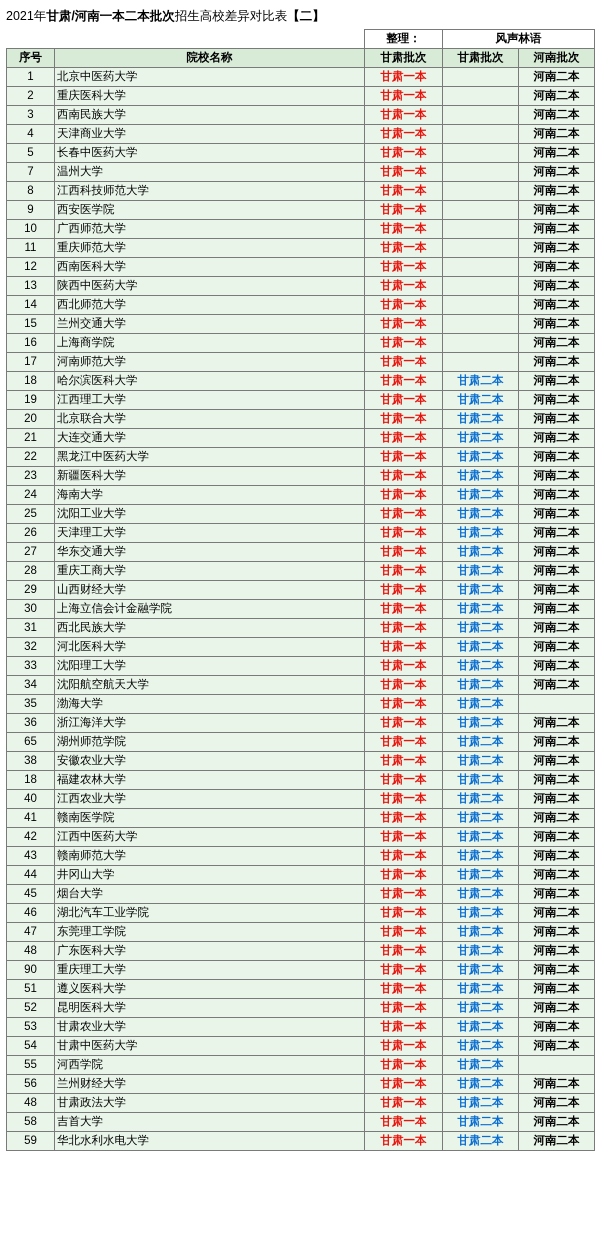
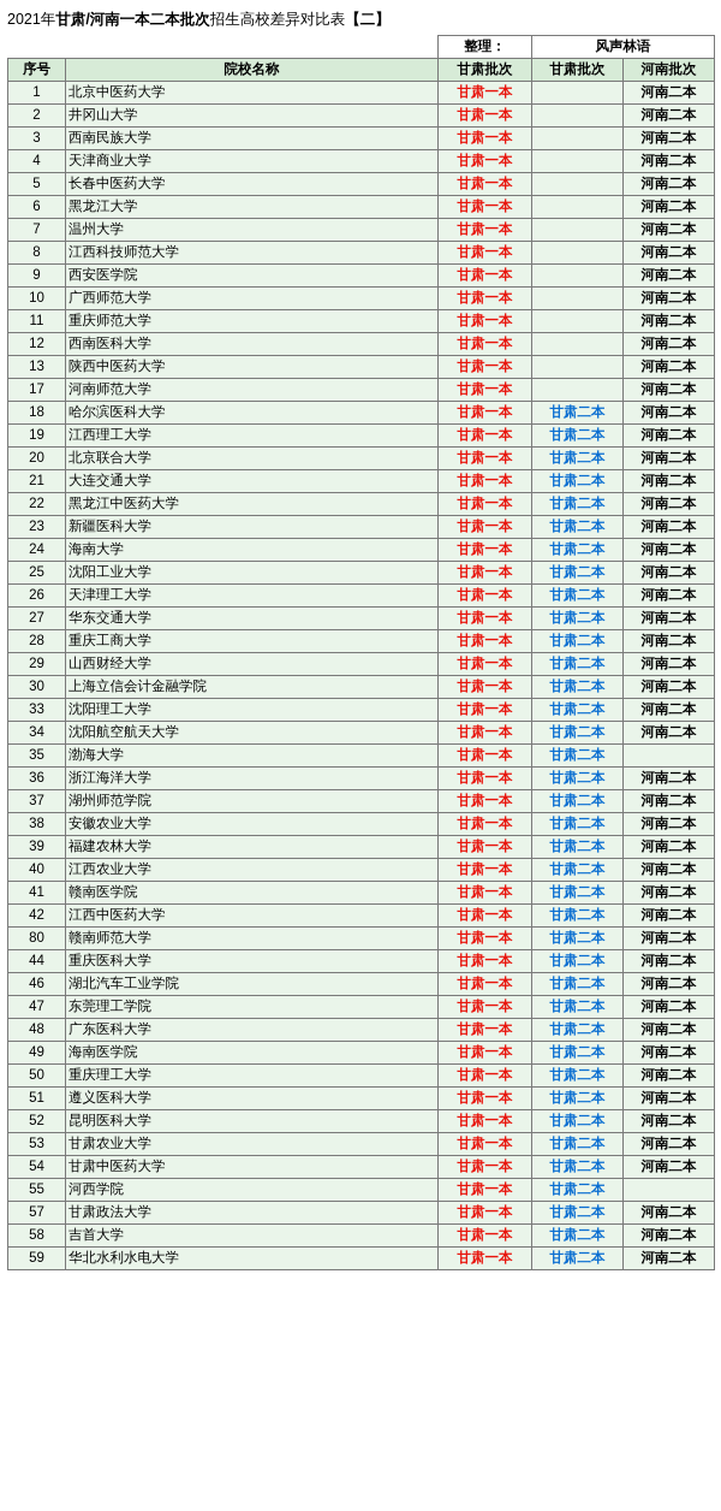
  2021年甘肃/河南一本二本批次招生高校差异对比表【二】
  		整理：	风声林语
  序号	院校名称	甘肃批次	甘肃批次	河南批次
  1	北京中医药大学	甘肃一本		河南二本
- 2	重庆医科大学	甘肃一本		河南二本
+ 2	井冈山大学	甘肃一本		河南二本
  3	西南民族大学	甘肃一本		河南二本
  4	天津商业大学	甘肃一本		河南二本
  5	长春中医药大学	甘肃一本		河南二本
+ 6	黑龙江大学	甘肃一本		河南二本
  7	温州大学	甘肃一本		河南二本
  8	江西科技师范大学	甘肃一本		河南二本
  9	西安医学院	甘肃一本		河南二本
  10	广西师范大学	甘肃一本		河南二本
  11	重庆师范大学	甘肃一本		河南二本
  12	西南医科大学	甘肃一本		河南二本
  13	陕西中医药大学	甘肃一本		河南二本
- 14	西北师范大学	甘肃一本		河南二本
- 15	兰州交通大学	甘肃一本		河南二本
- 16	上海商学院	甘肃一本		河南二本
  17	河南师范大学	甘肃一本		河南二本
  18	哈尔滨医科大学	甘肃一本	甘肃二本	河南二本
  19	江西理工大学	甘肃一本	甘肃二本	河南二本
  20	北京联合大学	甘肃一本	甘肃二本	河南二本
  21	大连交通大学	甘肃一本	甘肃二本	河南二本
  22	黑龙江中医药大学	甘肃一本	甘肃二本	河南二本
  23	新疆医科大学	甘肃一本	甘肃二本	河南二本
  24	海南大学	甘肃一本	甘肃二本	河南二本
  25	沈阳工业大学	甘肃一本	甘肃二本	河南二本
  26	天津理工大学	甘肃一本	甘肃二本	河南二本
  27	华东交通大学	甘肃一本	甘肃二本	河南二本
  28	重庆工商大学	甘肃一本	甘肃二本	河南二本
  29	山西财经大学	甘肃一本	甘肃二本	河南二本
  30	上海立信会计金融学院	甘肃一本	甘肃二本	河南二本
- 31	西北民族大学	甘肃一本	甘肃二本	河南二本
- 32	河北医科大学	甘肃一本	甘肃二本	河南二本
  33	沈阳理工大学	甘肃一本	甘肃二本	河南二本
  34	沈阳航空航天大学	甘肃一本	甘肃二本	河南二本
  35	渤海大学	甘肃一本	甘肃二本
  36	浙江海洋大学	甘肃一本	甘肃二本	河南二本
- 65	湖州师范学院	甘肃一本	甘肃二本	河南二本
+ 37	湖州师范学院	甘肃一本	甘肃二本	河南二本
  38	安徽农业大学	甘肃一本	甘肃二本	河南二本
- 18	福建农林大学	甘肃一本	甘肃二本	河南二本
+ 39	福建农林大学	甘肃一本	甘肃二本	河南二本
  40	江西农业大学	甘肃一本	甘肃二本	河南二本
  41	赣南医学院	甘肃一本	甘肃二本	河南二本
  42	江西中医药大学	甘肃一本	甘肃二本	河南二本
- 43	赣南师范大学	甘肃一本	甘肃二本	河南二本
+ 80	赣南师范大学	甘肃一本	甘肃二本	河南二本
- 44	井冈山大学	甘肃一本	甘肃二本	河南二本
+ 44	重庆医科大学	甘肃一本	甘肃二本	河南二本
- 45	烟台大学	甘肃一本	甘肃二本	河南二本
  46	湖北汽车工业学院	甘肃一本	甘肃二本	河南二本
  47	东莞理工学院	甘肃一本	甘肃二本	河南二本
  48	广东医科大学	甘肃一本	甘肃二本	河南二本
+ 49	海南医学院	甘肃一本	甘肃二本	河南二本
- 90	重庆理工大学	甘肃一本	甘肃二本	河南二本
+ 50	重庆理工大学	甘肃一本	甘肃二本	河南二本
  51	遵义医科大学	甘肃一本	甘肃二本	河南二本
  52	昆明医科大学	甘肃一本	甘肃二本	河南二本
  53	甘肃农业大学	甘肃一本	甘肃二本	河南二本
  54	甘肃中医药大学	甘肃一本	甘肃二本	河南二本
  55	河西学院	甘肃一本	甘肃二本
- 56	兰州财经大学	甘肃一本	甘肃二本	河南二本
- 48	甘肃政法大学	甘肃一本	甘肃二本	河南二本
+ 57	甘肃政法大学	甘肃一本	甘肃二本	河南二本
  58	吉首大学	甘肃一本	甘肃二本	河南二本
  59	华北水利水电大学	甘肃一本	甘肃二本	河南二本
